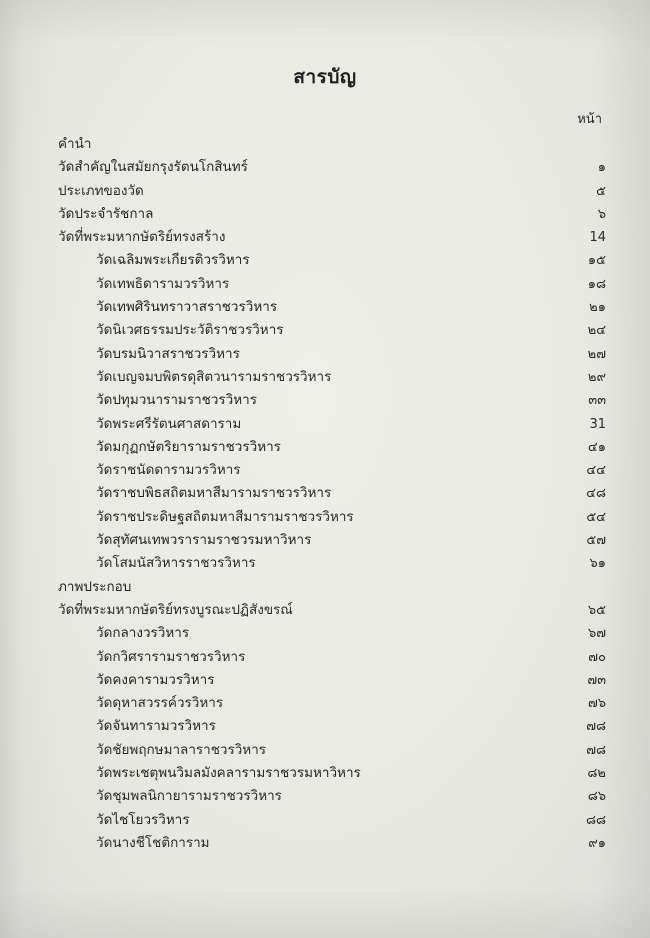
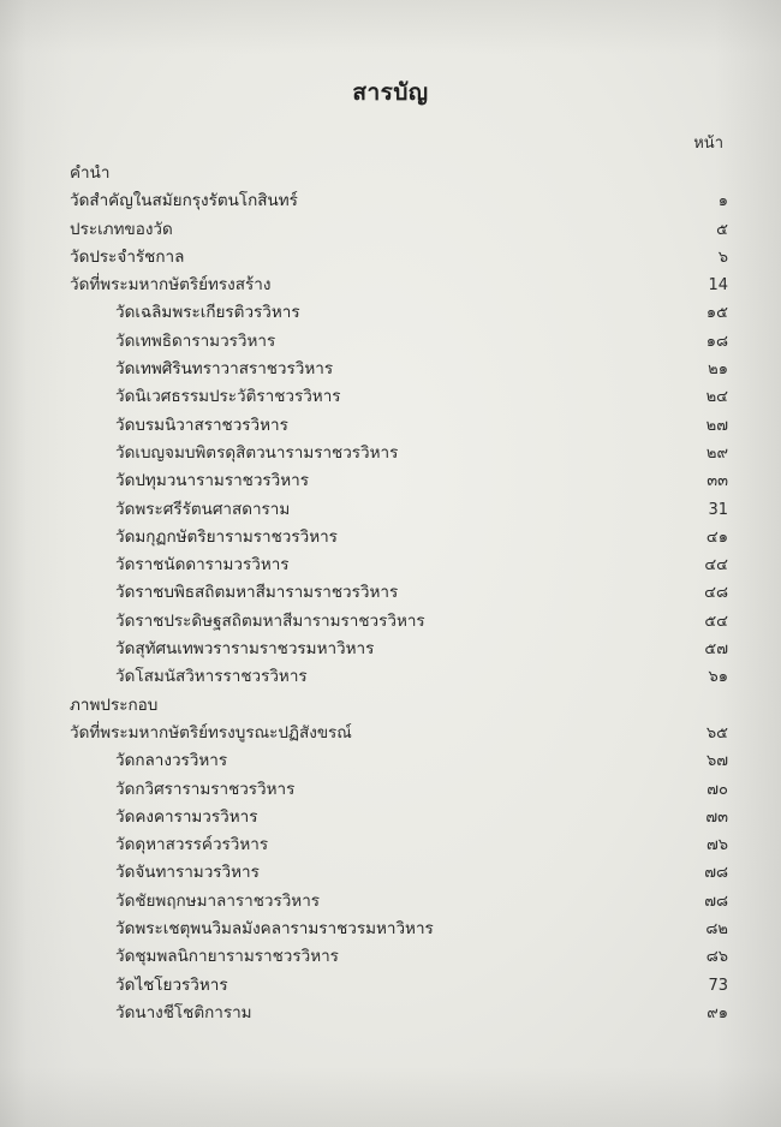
  สารบัญ
  หน้า
  คำนำ
  วัดสำคัญในสมัยกรุงรัตนโกสินทร์
  ๑
  ประเภทของวัด
  ๕
  วัดประจำรัชกาล
  ๖
  วัดที่พระมหากษัตริย์ทรงสร้าง
  14
  วัดเฉลิมพระเกียรติวรวิหาร
  ๑๕
  วัดเทพธิดารามวรวิหาร
  ๑๘
  วัดเทพศิรินทราวาสราชวรวิหาร
  ๒๑
  วัดนิเวศธรรมประวัติราชวรวิหาร
  ๒๔
  วัดบรมนิวาสราชวรวิหาร
  ๒๗
  วัดเบญจมบพิตรดุสิตวนารามราชวรวิหาร
  ๒๙
  วัดปทุมวนารามราชวรวิหาร
  ๓๓
  วัดพระศรีรัตนศาสดาราม
  31
  วัดมกุฏกษัตริยารามราชวรวิหาร
  ๔๑
  วัดราชนัดดารามวรวิหาร
  ๔๔
  วัดราชบพิธสถิตมหาสีมารามราชวรวิหาร
  ๔๘
  วัดราชประดิษฐสถิตมหาสีมารามราชวรวิหาร
  ๕๔
  วัดสุทัศนเทพวรารามราชวรมหาวิหาร
  ๕๗
  วัดโสมนัสวิหารราชวรวิหาร
  ๖๑
  ภาพประกอบ
  วัดที่พระมหากษัตริย์ทรงบูรณะปฏิสังขรณ์
  ๖๕
  วัดกลางวรวิหาร
  ๖๗
  วัดกวิศรารามราชวรวิหาร
  ๗๐
  วัดคงคารามวรวิหาร
  ๗๓
  วัดดุหาสวรรค์วรวิหาร
  ๗๖
  วัดจันทารามวรวิหาร
  ๗๘
  วัดชัยพฤกษมาลาราชวรวิหาร
  ๗๘
  วัดพระเชตุพนวิมลมังคลารามราชวรมหาวิหาร
  ๘๒
  วัดชุมพลนิกายารามราชวรวิหาร
  ๘๖
  วัดไชโยวรวิหาร
- ๘๘
+ 73
  วัดนางชีโชติการาม
  ๙๑
